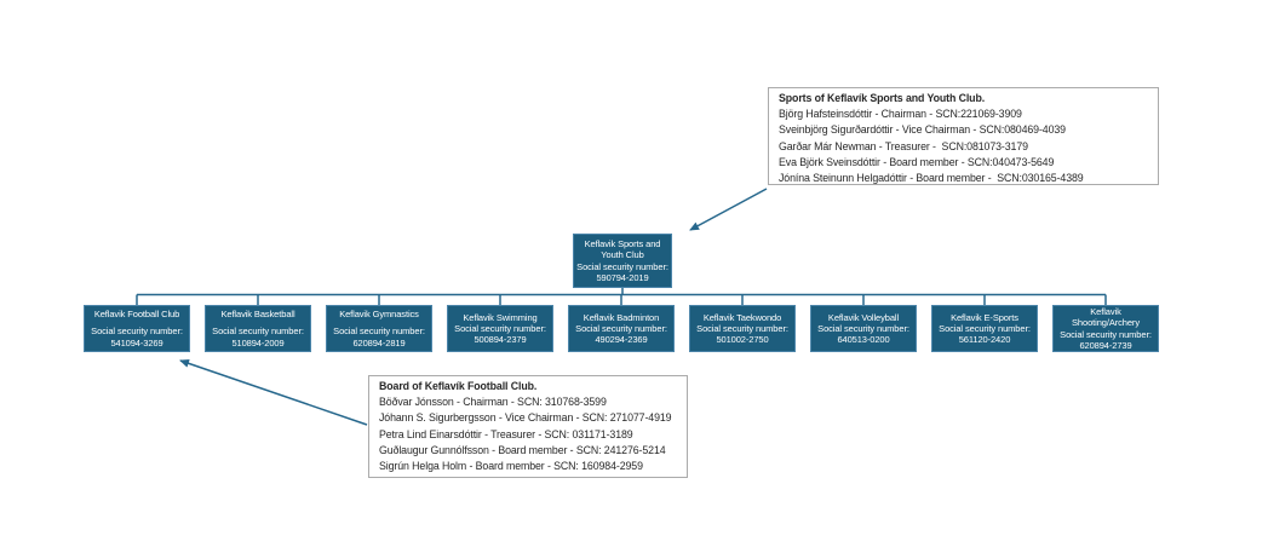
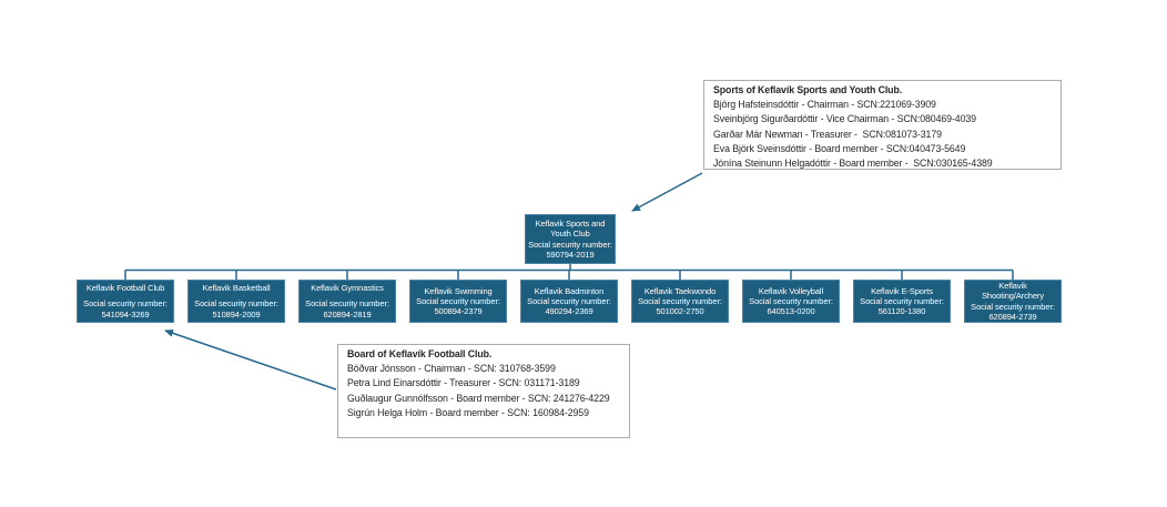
  Keflavik Sports and
  Youth Club
  Social security number:
  590794-2019
  Keflavik Football Club
  Social security number:
  541094-3269
  Keflavik Basketball
  Social security number:
  510894-2009
  Keflavik Gymnastics
  Social security number:
  620894-2819
  Keflavik Swimming
  Social security number:
  500894-2379
  Keflavik Badminton
  Social security number:
  490294-2369
  Keflavik Taekwondo
  Social security number:
  501002-2750
  Keflavik Volleyball
  Social security number:
  640513-0200
  Keflavik E-Sports
  Social security number:
- 561120-2420
+ 561120-1380
  Keflavik
  Shooting/Archery
  Social security number:
  620894-2739
  Sports of Keflavík Sports and Youth Club.
  Björg Hafsteinsdóttir - Chairman - SCN:221069-3909
  Sveinbjörg Sigurðardóttir - Vice Chairman - SCN:080469-4039
  Garðar Már Newman - Treasurer - SCN:081073-3179
  Eva Björk Sveinsdóttir - Board member - SCN:040473-5649
  Jónína Steinunn Helgadóttir - Board member - SCN:030165-4389
  Board of Keflavík Football Club.
  Böðvar Jónsson - Chairman - SCN: 310768-3599
- Jóhann S. Sigurbergsson - Vice Chairman - SCN: 271077-4919
  Petra Lind Einarsdóttir - Treasurer - SCN: 031171-3189
- Guðlaugur Gunnólfsson - Board member - SCN: 241276-5214
+ Guðlaugur Gunnólfsson - Board member - SCN: 241276-4229
  Sigrún Helga Holm - Board member - SCN: 160984-2959
